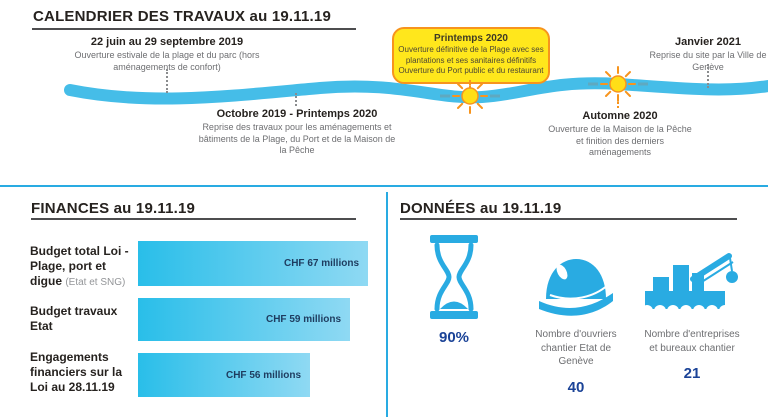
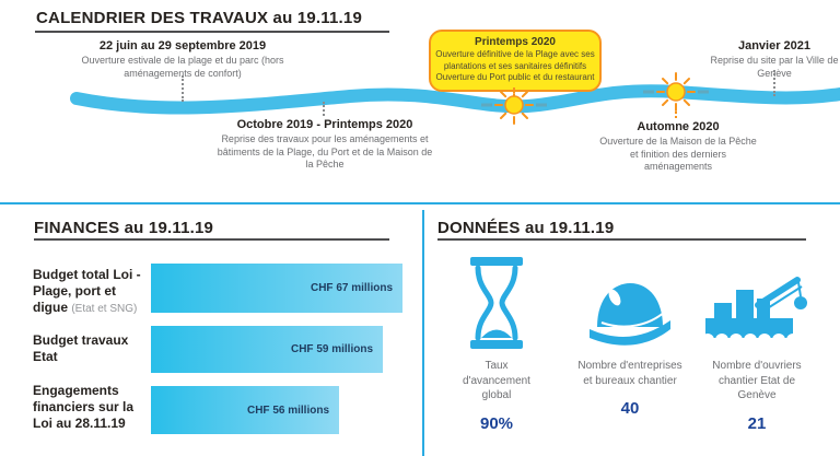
  CALENDRIER DES TRAVAUX au 19.11.19
  22 juin au 29 septembre 2019
  Ouverture estivale de la plage et du parc (hors aménagements de confort)
  Octobre 2019 - Printemps 2020
  Reprise des travaux pour les aménagements et bâtiments de la Plage, du Port et de la Maison de la Pêche
  Printemps 2020
  Ouverture définitive de la Plage avec ses plantations et ses sanitaires définitifs
  Ouverture du Port public et du restaurant
  Automne 2020
  Ouverture de la Maison de la Pêche et finition des derniers aménagements
  Janvier 2021
  Reprise du site par la Ville de Genève
  FINANCES au 19.11.19
  Budget total Loi - Plage, port et digue (Etat et SNG)
  CHF 67 millions
  Budget travaux Etat
  CHF 59 millions
  Engagements financiers sur la Loi au 28.11.19
  CHF 56 millions
  DONNÉES au 19.11.19
+ Taux d'avancement global
  90%
- Nombre d'ouvriers chantier Etat de Genève
+ Nombre d'entreprises et bureaux chantier
  40
- Nombre d'entreprises et bureaux chantier
+ Nombre d'ouvriers chantier Etat de Genève
  21
